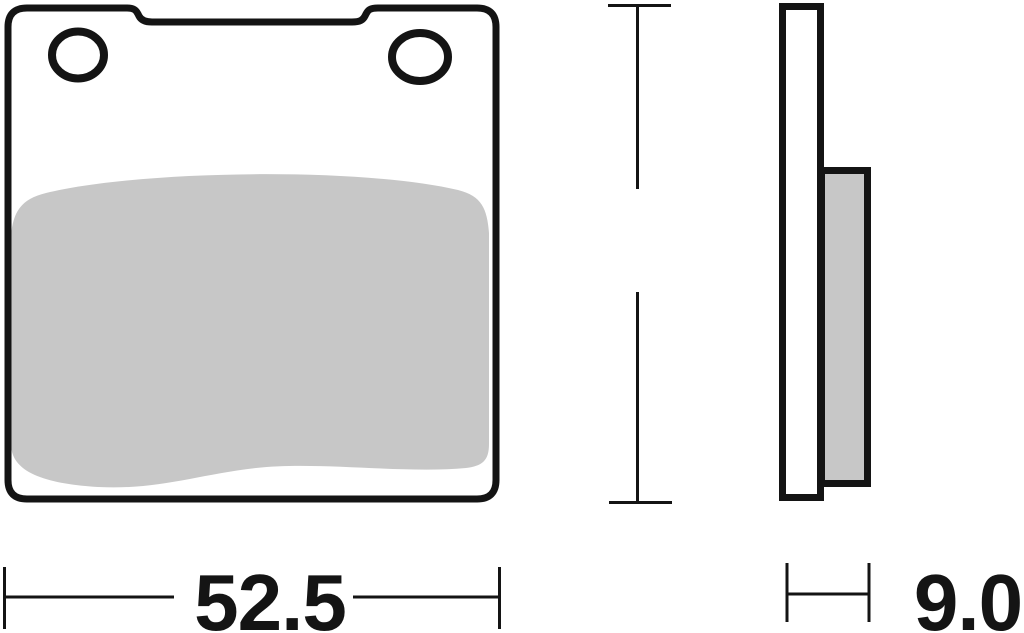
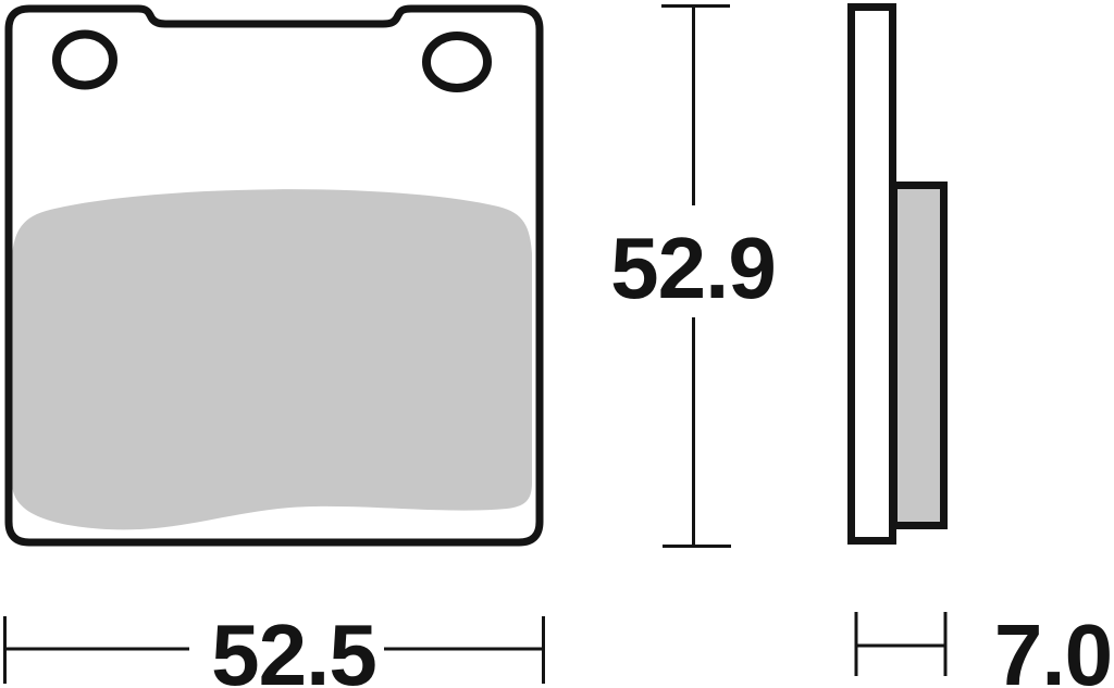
+ 52.9
  52.5
- 9.0
+ 7.0
